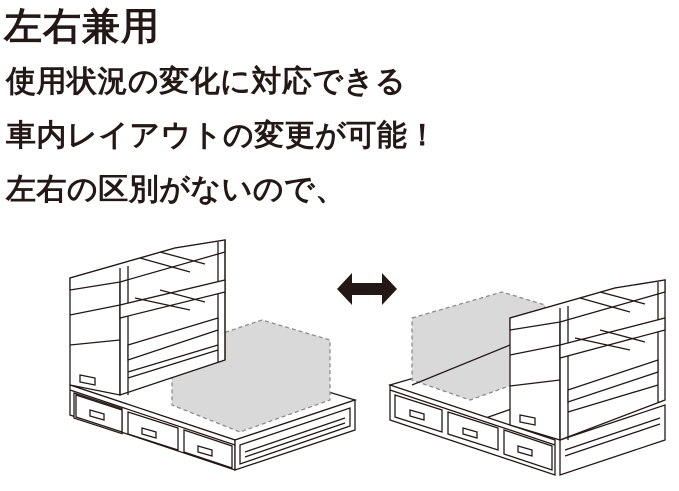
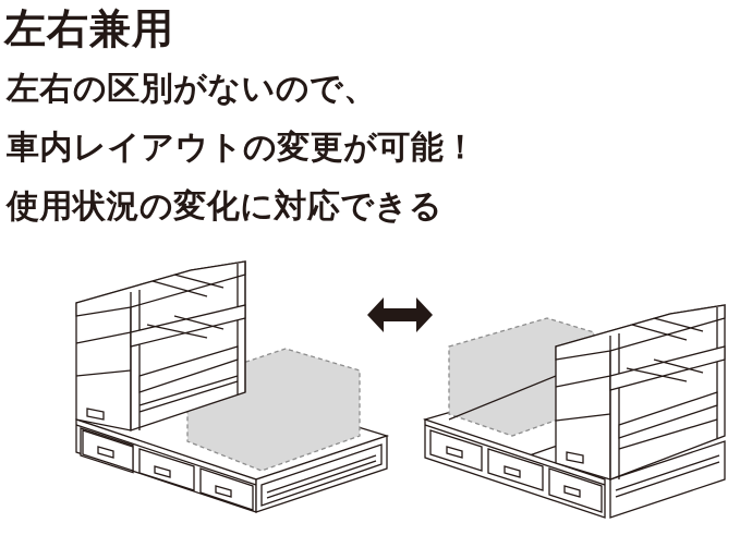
  左右兼用
- 使用状況の変化に対応できる
+ 左右の区別がないので、
  車内レイアウトの変更が可能！
- 左右の区別がないので、
+ 使用状況の変化に対応できる
